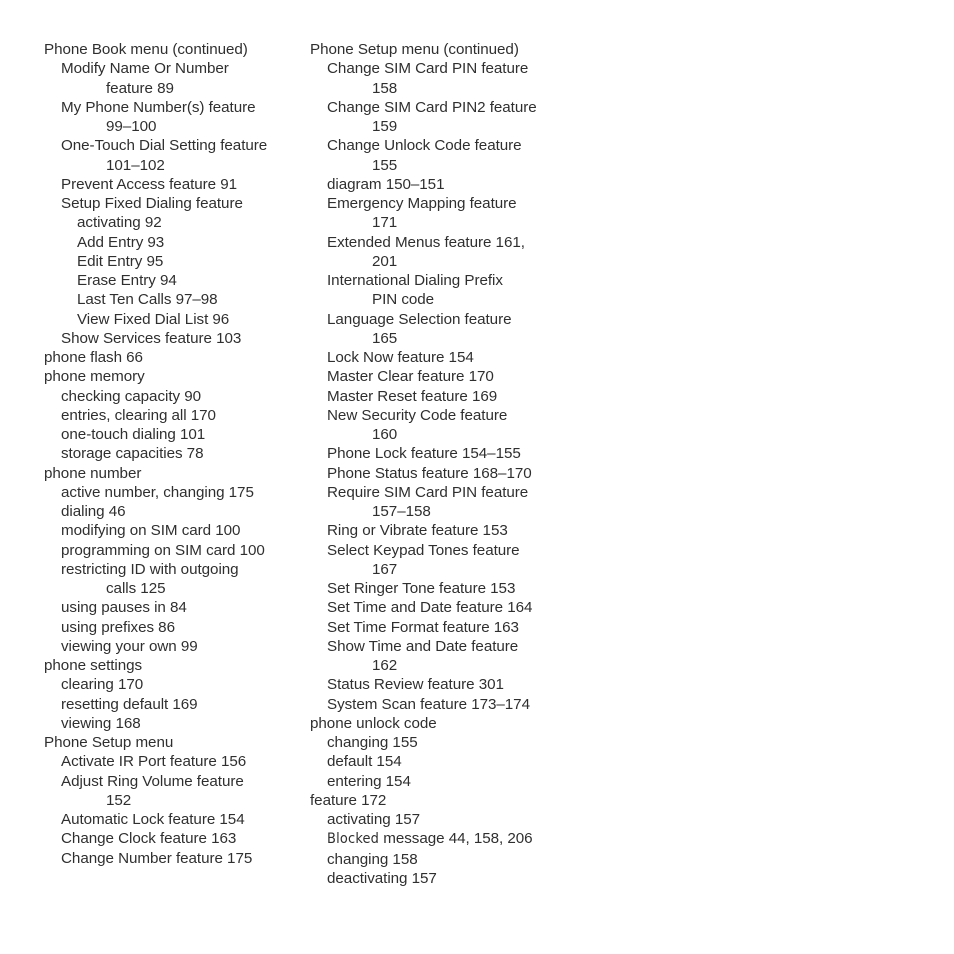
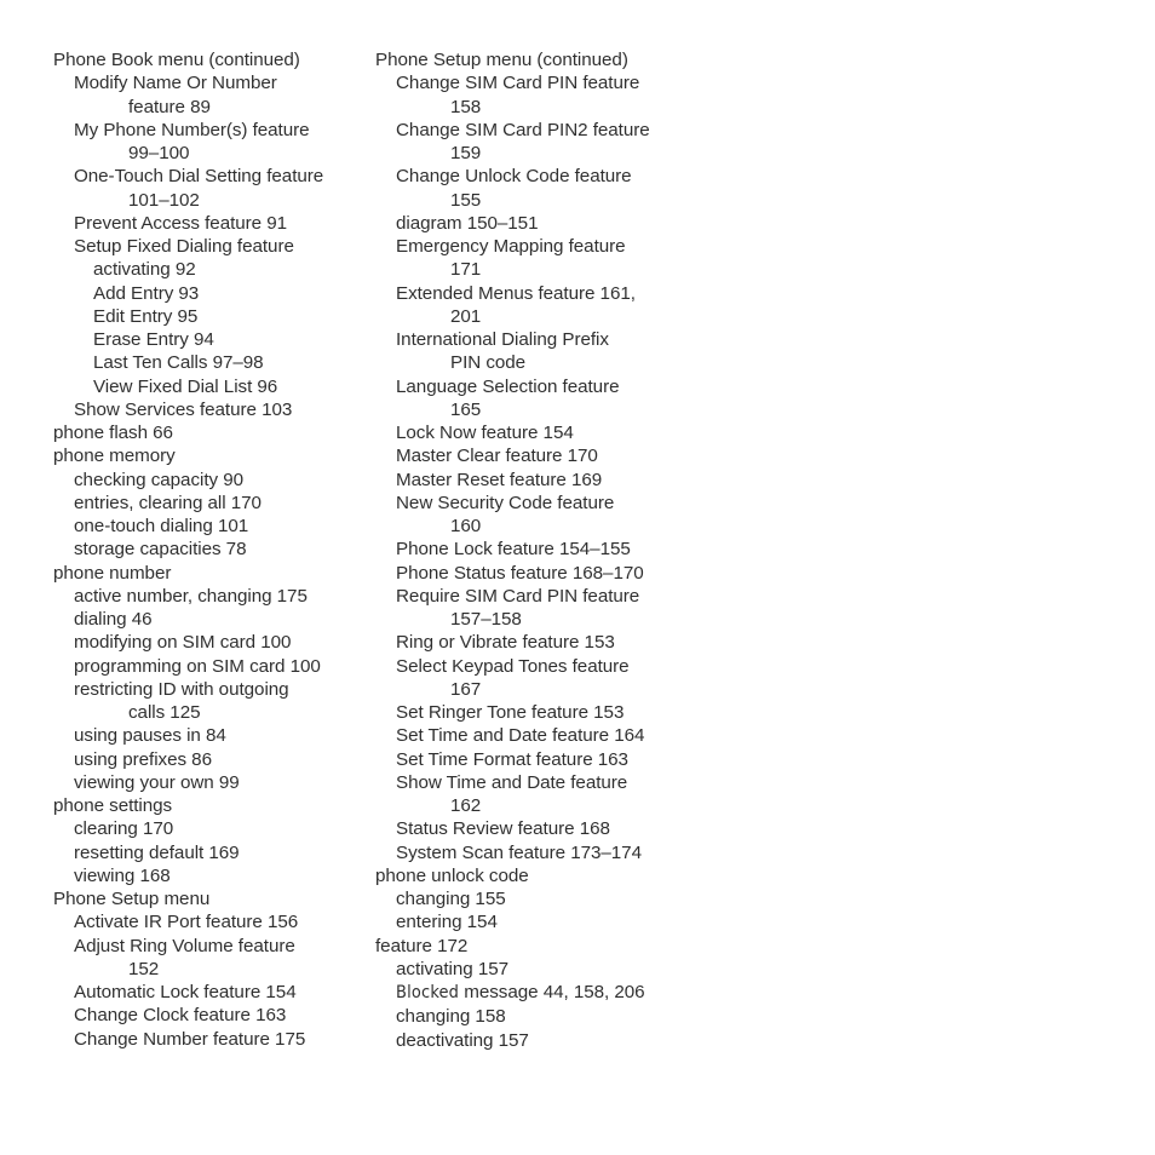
  Phone Book menu (continued)
  Modify Name Or Number
  feature 89
  My Phone Number(s) feature
  99–100
  One-Touch Dial Setting feature
  101–102
  Prevent Access feature 91
  Setup Fixed Dialing feature
  activating 92
  Add Entry 93
  Edit Entry 95
  Erase Entry 94
  Last Ten Calls 97–98
  View Fixed Dial List 96
  Show Services feature 103
  phone flash 66
  phone memory
  checking capacity 90
  entries, clearing all 170
  one-touch dialing 101
  storage capacities 78
  phone number
  active number, changing 175
  dialing 46
  modifying on SIM card 100
  programming on SIM card 100
  restricting ID with outgoing
  calls 125
  using pauses in 84
  using prefixes 86
  viewing your own 99
  phone settings
  clearing 170
  resetting default 169
  viewing 168
  Phone Setup menu
  Activate IR Port feature 156
  Adjust Ring Volume feature
  152
  Automatic Lock feature 154
  Change Clock feature 163
  Change Number feature 175
  Phone Setup menu (continued)
  Change SIM Card PIN feature
  158
  Change SIM Card PIN2 feature
  159
  Change Unlock Code feature
  155
  diagram 150–151
  Emergency Mapping feature
  171
  Extended Menus feature 161,
  201
  International Dialing Prefix
  PIN code
  Language Selection feature
  165
  Lock Now feature 154
  Master Clear feature 170
  Master Reset feature 169
  New Security Code feature
  160
  Phone Lock feature 154–155
  Phone Status feature 168–170
  Require SIM Card PIN feature
  157–158
  Ring or Vibrate feature 153
  Select Keypad Tones feature
  167
  Set Ringer Tone feature 153
  Set Time and Date feature 164
  Set Time Format feature 163
  Show Time and Date feature
  162
- Status Review feature 301
+ Status Review feature 168
  System Scan feature 173–174
  phone unlock code
  changing 155
- default 154
  entering 154
  feature 172
  activating 157
  Blocked message 44, 158, 206
  changing 158
  deactivating 157
